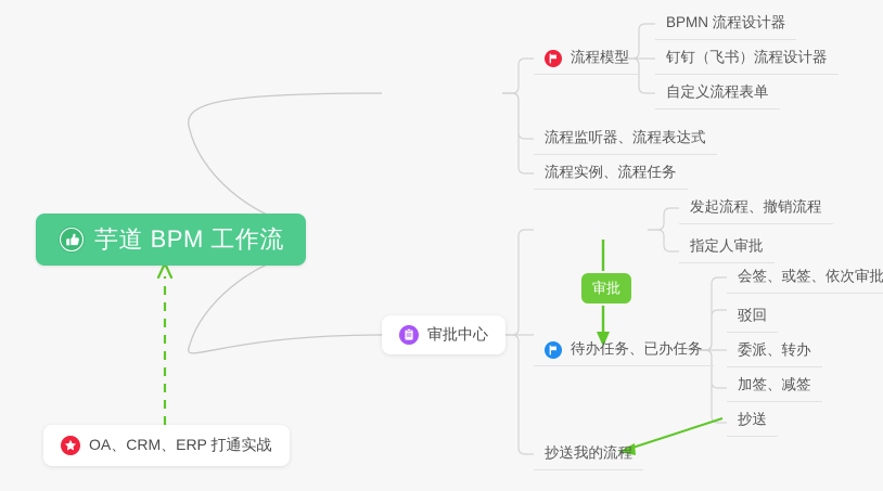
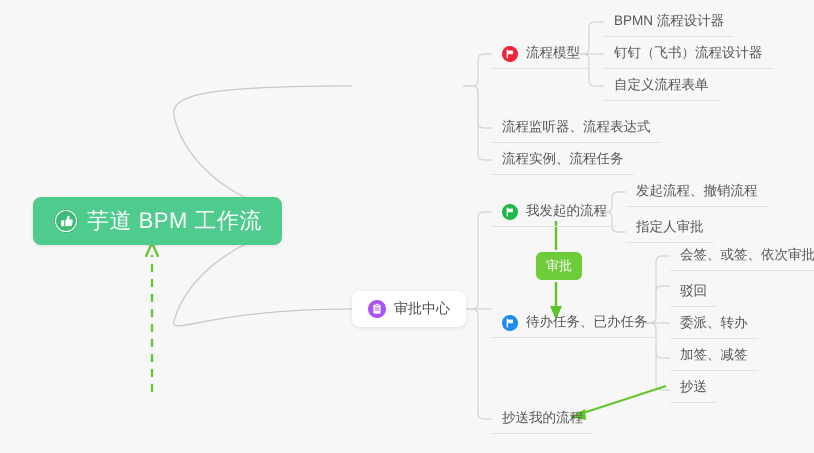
  芋道 BPM 工作流
  流程模型
  流程监听器、流程表达式
  流程实例、流程任务
  BPMN 流程设计器
  钉钉（飞书）流程设计器
  自定义流程表单
  审批中心
+ 我发起的流程
  待办任务、已办任务
  抄送我的流程
  发起流程、撤销流程
  指定人审批
  会签、或签、依次审批
  驳回
  委派、转办
  加签、减签
  抄送
  审批
- OA、CRM、ERP 打通实战
